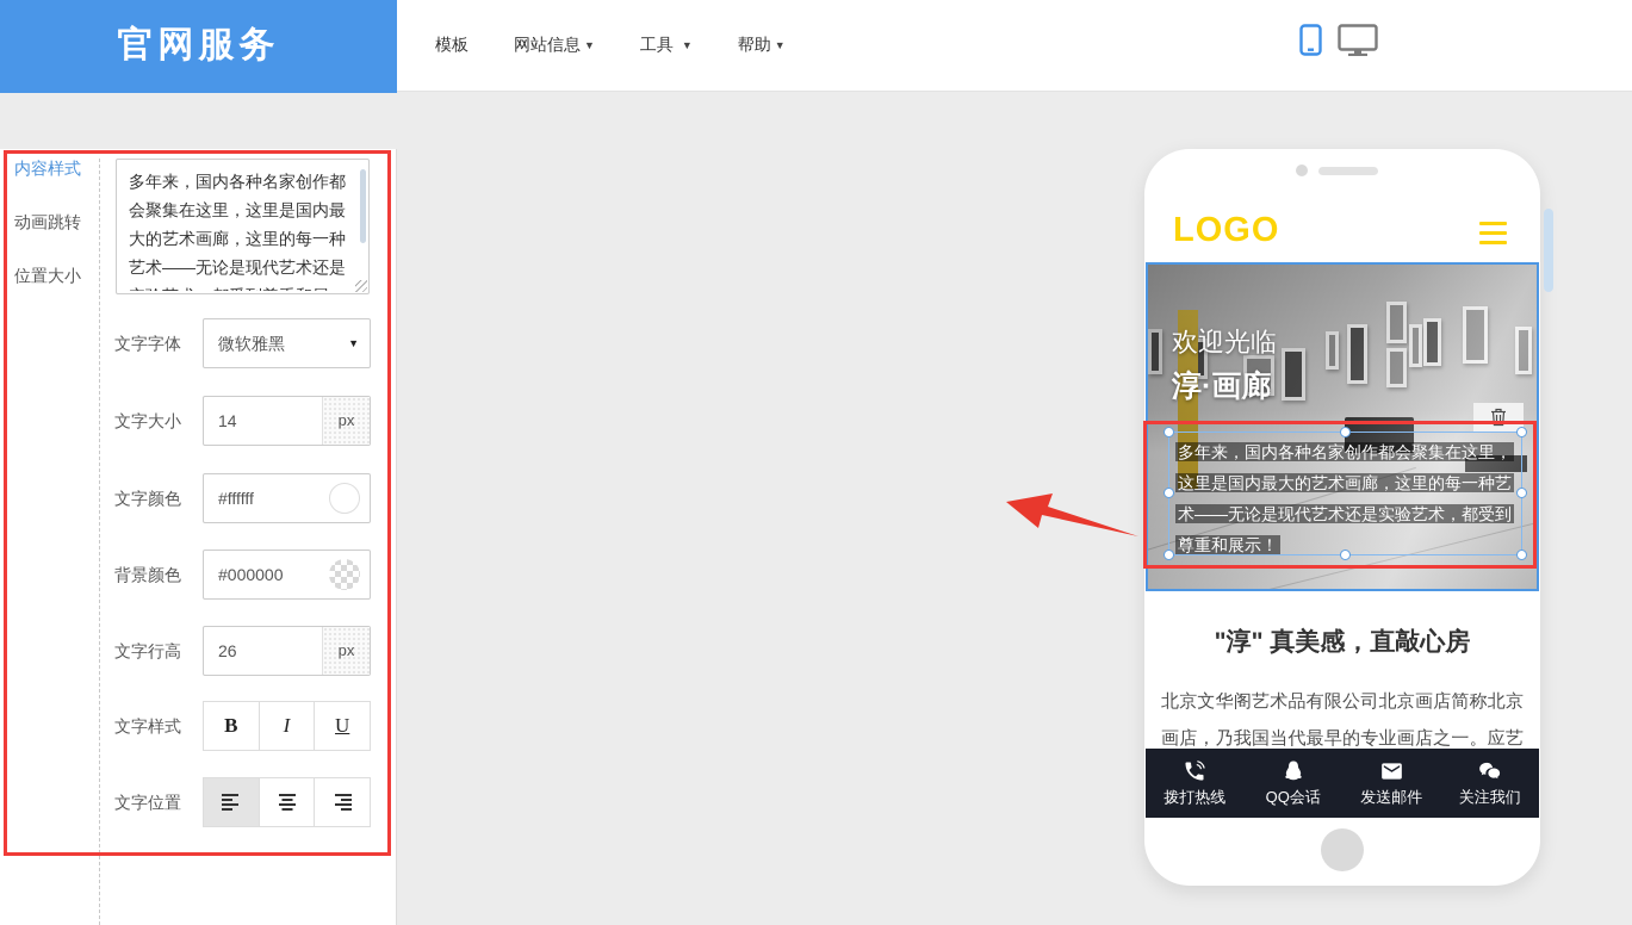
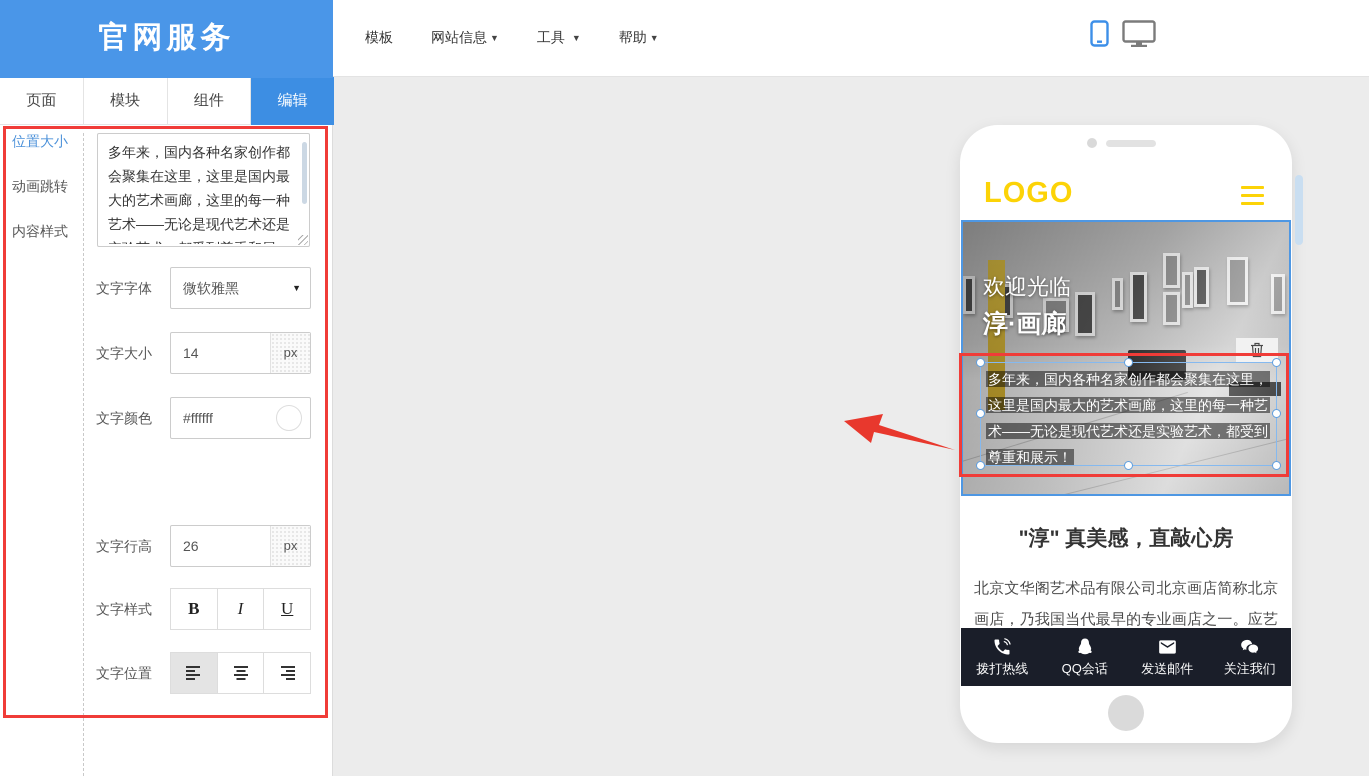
  官网服务
  模板
  网站信息 ▼
  工具 ▼
  帮助 ▼
+ 页面
+ 模块
+ 组件
+ 编辑
- 内容样式
+ 位置大小
  动画跳转
- 位置大小
+ 内容样式
  文字字体
  微软雅黑
  ▼
  文字大小
  14
  px
  文字颜色
  #ffffff
- 背景颜色
- #000000
  文字行高
  26
  px
  文字样式
  B
  I
  U
  文字位置
  LOGO
  欢迎光临
  淳·画廊
  多年来，国内各种名家创作都会聚集在这里，这里是国内最大的艺术画廊，这里的每一种艺术——无论是现代艺术还是实验艺术，都受到尊重和展示！
  "淳" 真美感，直敲心房
  北京文华阁艺术品有限公司北京画店简称北京画店，乃我国当代最早的专业画店之一。应艺
  拨打热线
  QQ会话
  发送邮件
  关注我们
